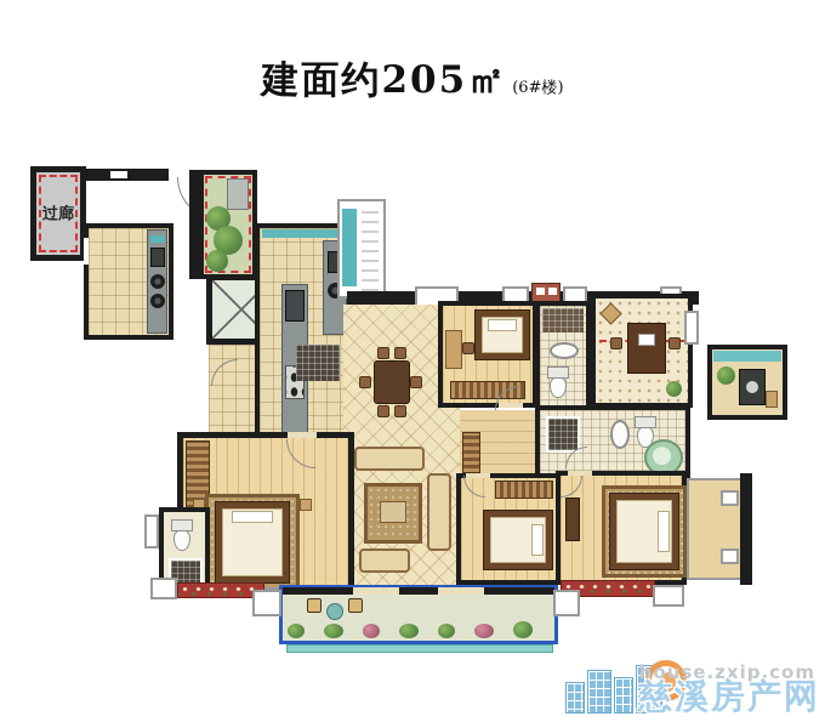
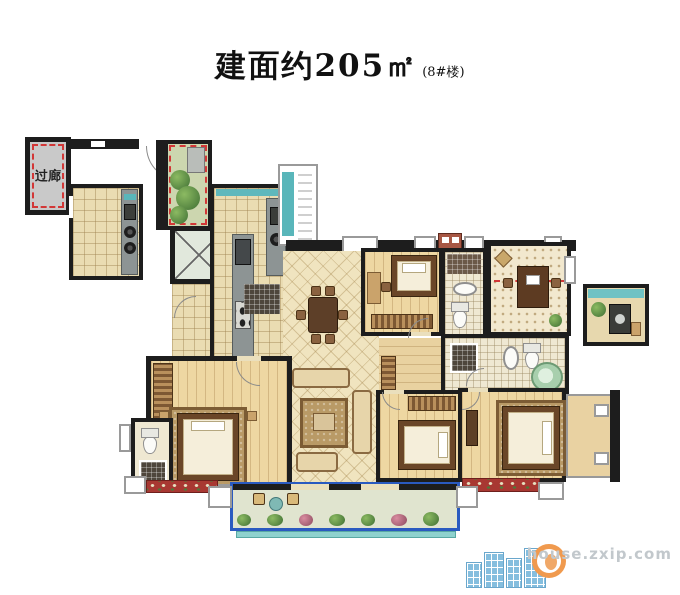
- 建面约205㎡ (6#楼)
+ 建面约205㎡ (8#楼)
  过廊
  house.zxip.com
- 慈溪房产网
